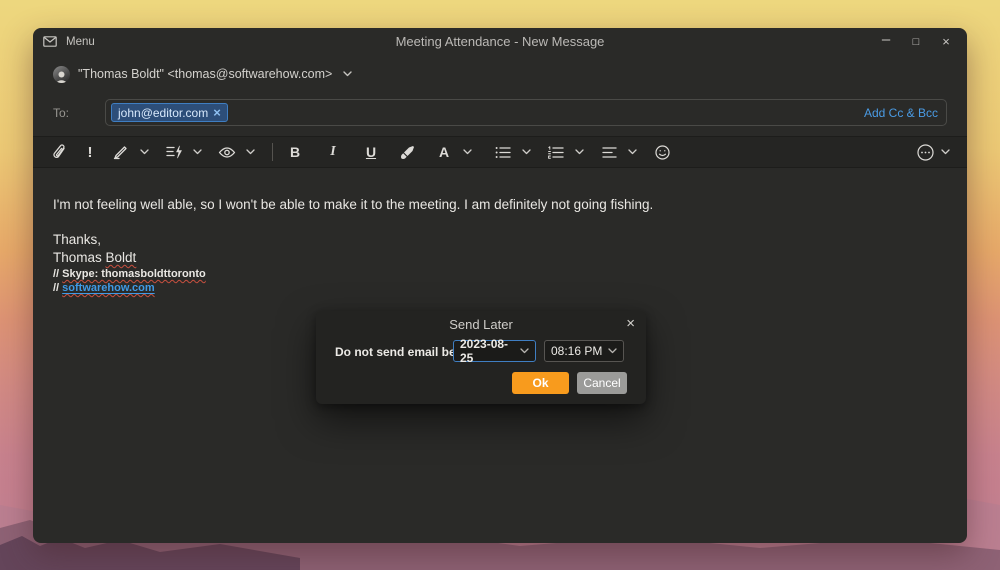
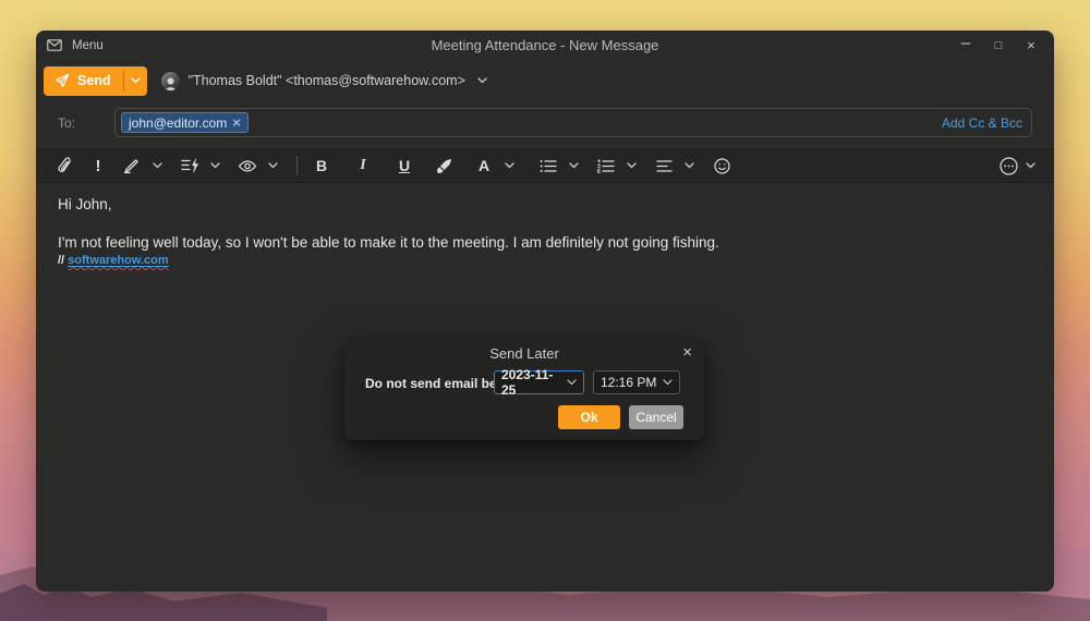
  Menu
  Meeting Attendance - New Message
  –
  □
  ×
+ Send
  "Thomas Boldt" <thomas@softwarehow.com>
  To:
  john@editor.com
  ×
  Add Cc & Bcc
  !
  B
  I
  U
  A
+ Hi John,
- I'm not feeling well able, so I won't be able to make it to the meeting. I am definitely not going fishing.
+ I'm not feeling well today, so I won't be able to make it to the meeting. I am definitely not going fishing.
- Thanks,
- Thomas Boldt
- // Skype: thomasboldttoronto
  // softwarehow.com
  Send Later
  ×
  Do not send email b
- 2023-08-25
+ 2023-11-25
- 08:16 PM
+ 12:16 PM
  Ok
  Cancel
